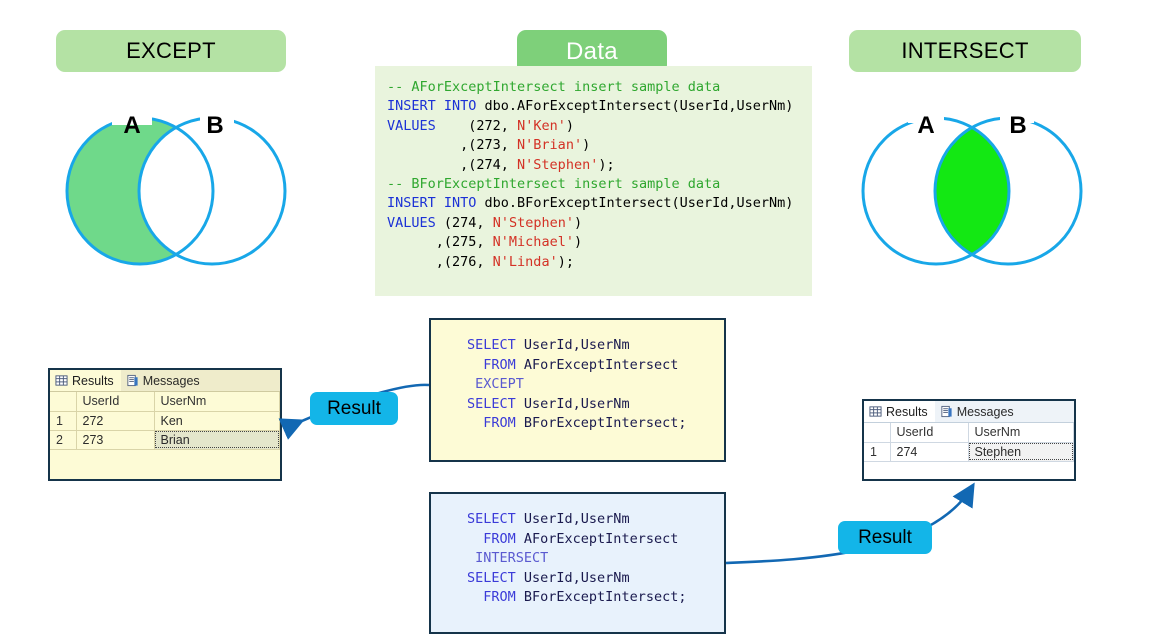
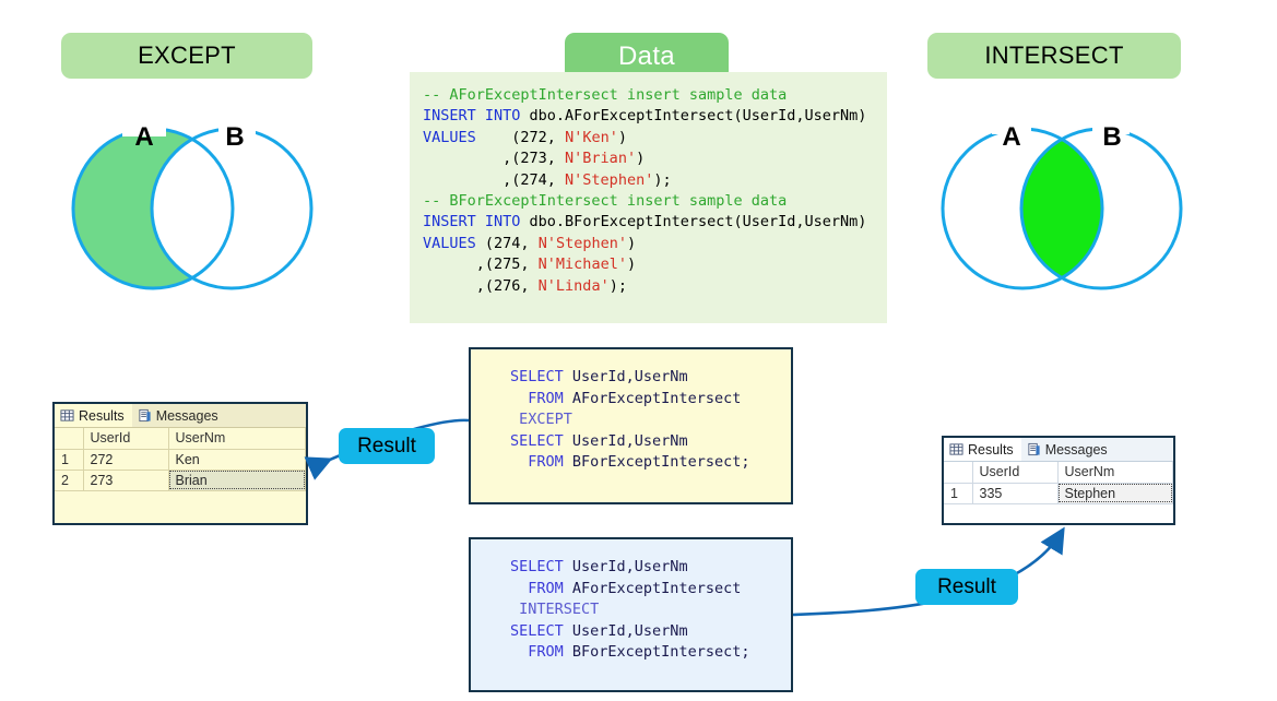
  EXCEPT
  Data
  INTERSECT
  A
  B
  A
  B
  -- AForExceptIntersect insert sample data INSERT INTO dbo.AForExceptIntersect(UserId,UserNm) VALUES (272, N'Ken') ,(273, N'Brian') ,(274, N'Stephen'); -- BForExceptIntersect insert sample data INSERT INTO dbo.BForExceptIntersect(UserId,UserNm) VALUES (274, N'Stephen') ,(275, N'Michael') ,(276, N'Linda');
  SELECT UserId,UserNm FROM AForExceptIntersect EXCEPT SELECT UserId,UserNm FROM BForExceptIntersect;
  SELECT UserId,UserNm FROM AForExceptIntersect INTERSECT SELECT UserId,UserNm FROM BForExceptIntersect;
  Result
  Result
  Results
  Messages
  	UserId	UserNm
  1	272	Ken
  2	273	Brian
  Results
  Messages
  	UserId	UserNm
- 1	274	Stephen
+ 1	335	Stephen
